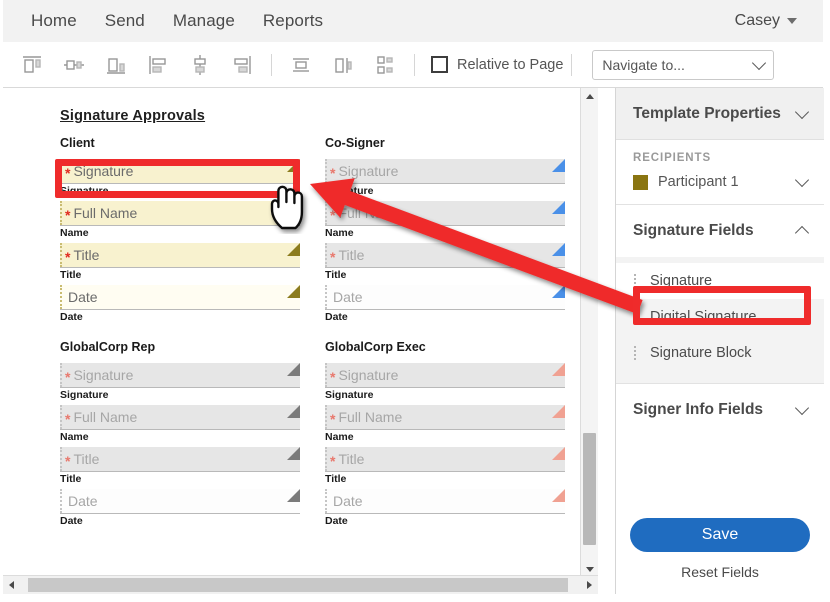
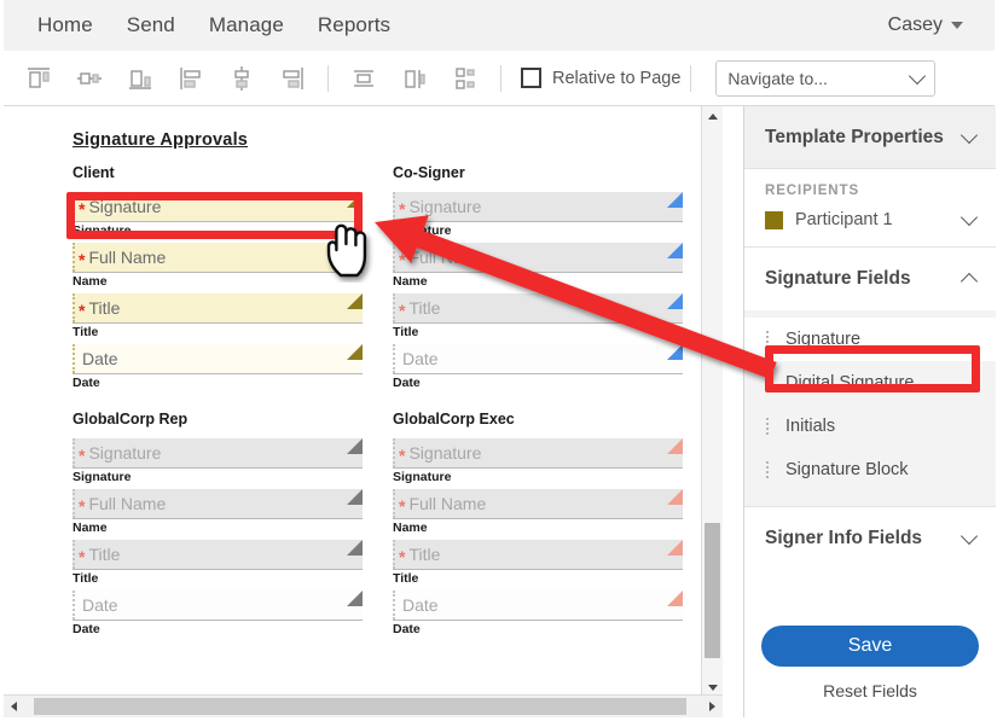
  Home
  Send
  Manage
  Reports
  Casey
  Relative to Page
  Navigate to...
  Signature Approvals
  Client
  Signature
  Signature
  Full Name
  Name
  Title
  Title
  Date
  Date
  Co-Signer
  Signature
  Name
  Title
  Title
  Date
  Date
  GlobalCorp Rep
  Signature
  Signature
  Full Name
  Name
  Title
  Title
  Date
  Date
  GlobalCorp Exec
  Signature
  Signature
  Full Name
  Name
  Title
  Title
  Date
  Date
  Template Properties
  RECIPIENTS
  Participant 1
  Signature Fields
  Signature
  Digital Signature
+ Initials
  Signature Block
  Signer Info Fields
  Save
  Reset Fields
